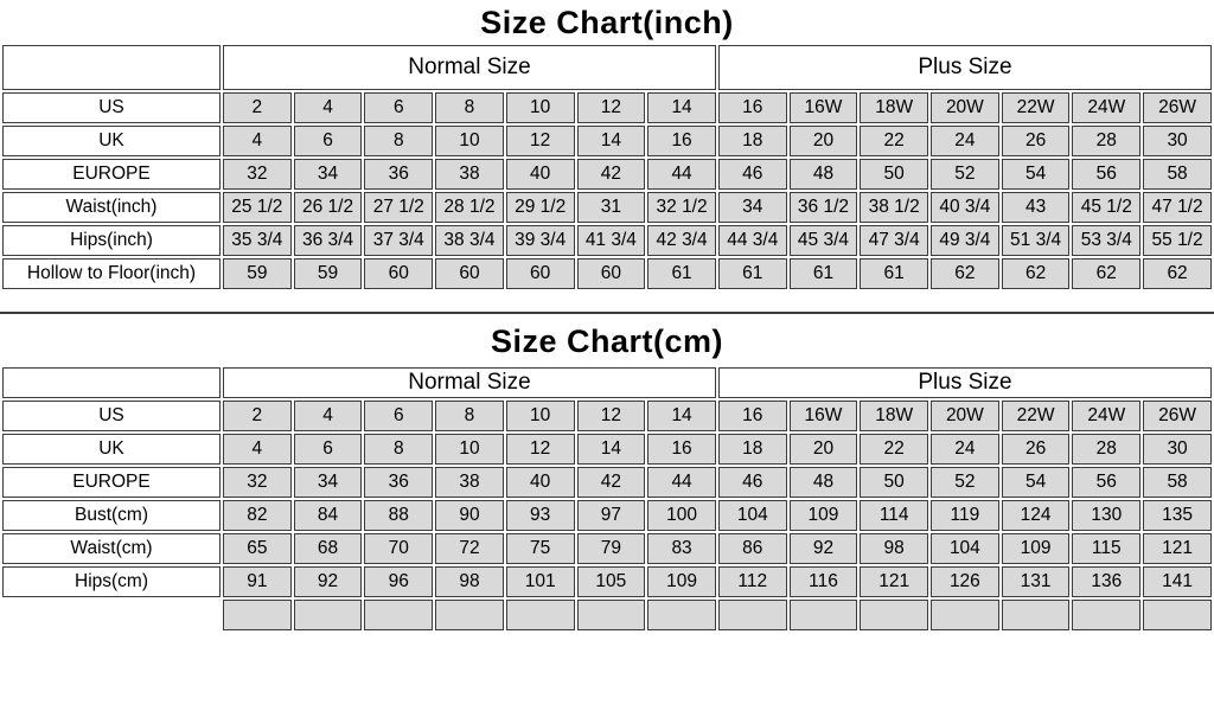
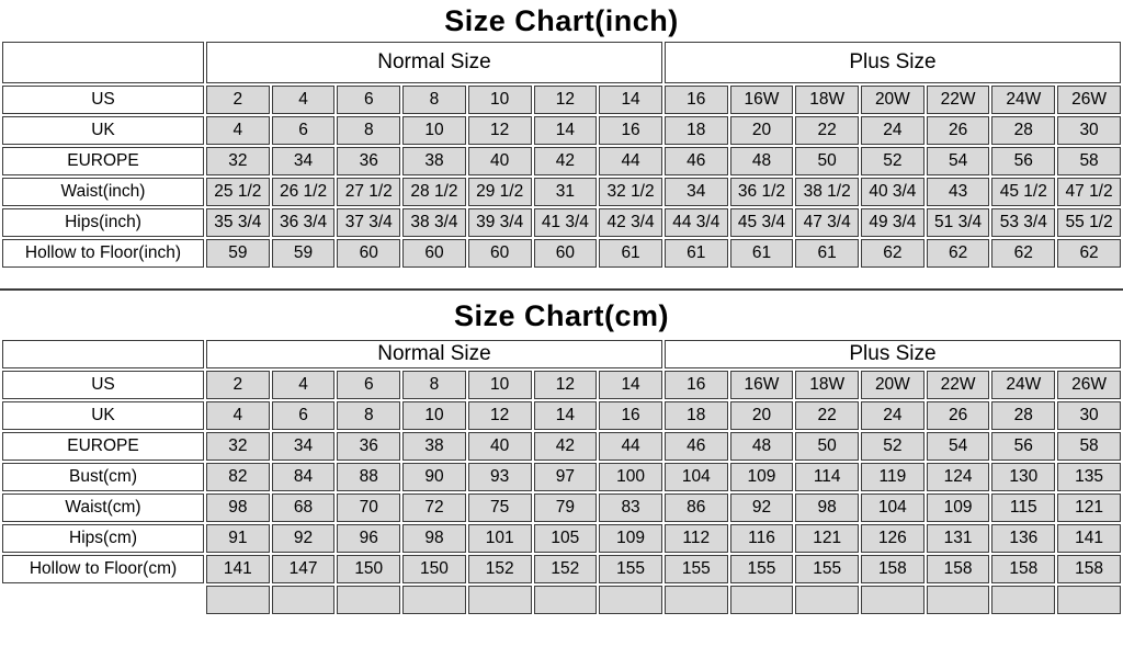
  Size Chart(inch)
  	Normal Size	Plus Size
  US	2	4	6	8	10	12	14	16	16W	18W	20W	22W	24W	26W
  UK	4	6	8	10	12	14	16	18	20	22	24	26	28	30
  EUROPE	32	34	36	38	40	42	44	46	48	50	52	54	56	58
  Waist(inch)	25 1/2	26 1/2	27 1/2	28 1/2	29 1/2	31	32 1/2	34	36 1/2	38 1/2	40 3/4	43	45 1/2	47 1/2
  Hips(inch)	35 3/4	36 3/4	37 3/4	38 3/4	39 3/4	41 3/4	42 3/4	44 3/4	45 3/4	47 3/4	49 3/4	51 3/4	53 3/4	55 1/2
  Hollow to Floor(inch)	59	59	60	60	60	60	61	61	61	61	62	62	62	62
  Size Chart(cm)
  	Normal Size	Plus Size
  US	2	4	6	8	10	12	14	16	16W	18W	20W	22W	24W	26W
  UK	4	6	8	10	12	14	16	18	20	22	24	26	28	30
  EUROPE	32	34	36	38	40	42	44	46	48	50	52	54	56	58
  Bust(cm)	82	84	88	90	93	97	100	104	109	114	119	124	130	135
- Waist(cm)	65	68	70	72	75	79	83	86	92	98	104	109	115	121
+ Waist(cm)	98	68	70	72	75	79	83	86	92	98	104	109	115	121
  Hips(cm)	91	92	96	98	101	105	109	112	116	121	126	131	136	141
+ Hollow to Floor(cm)	141	147	150	150	152	152	155	155	155	155	158	158	158	158
